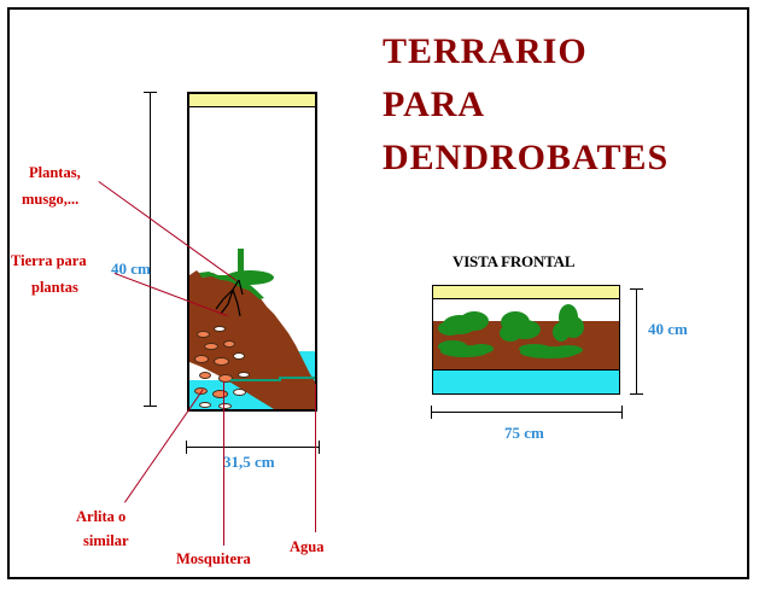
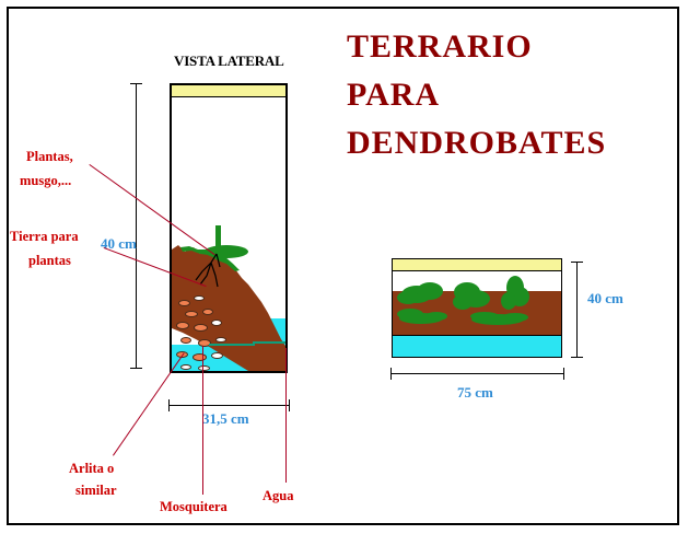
  TERRARIO
  PARA
  DENDROBATES
+ VISTA LATERAL
  40 cm
  31,5 cm
- VISTA FRONTAL
  40 cm
  75 cm
  Plantas,
  musgo,...
  Tierra para
  plantas
  Arlita o
  similar
  Mosquitera
  Agua
